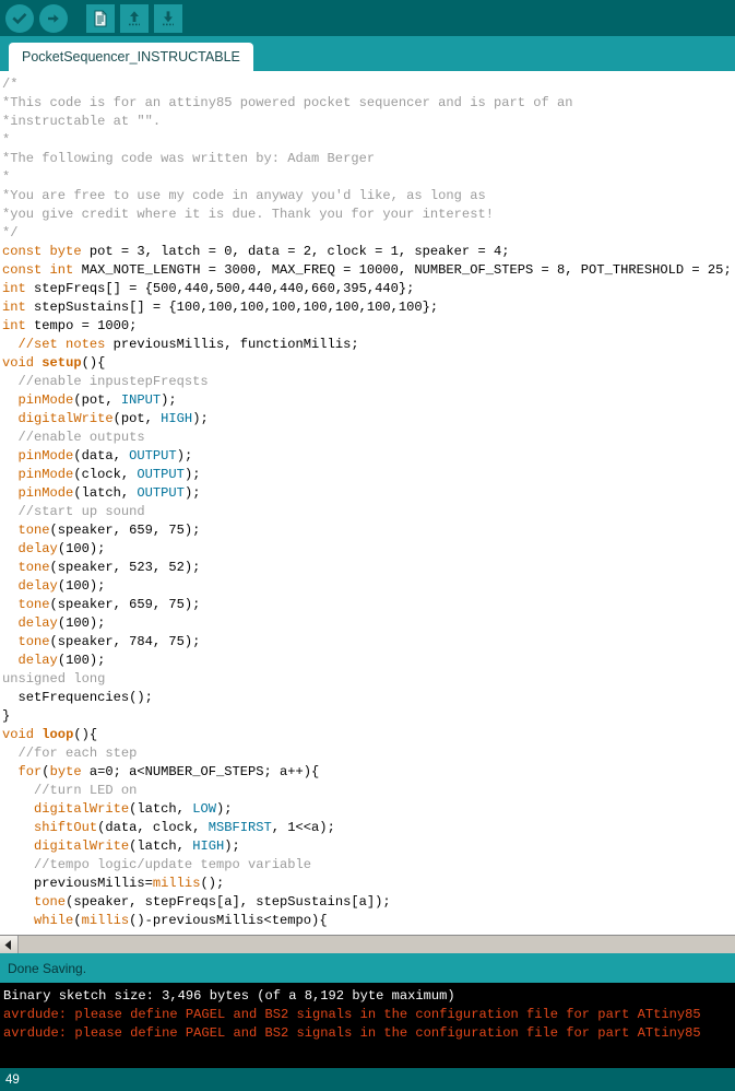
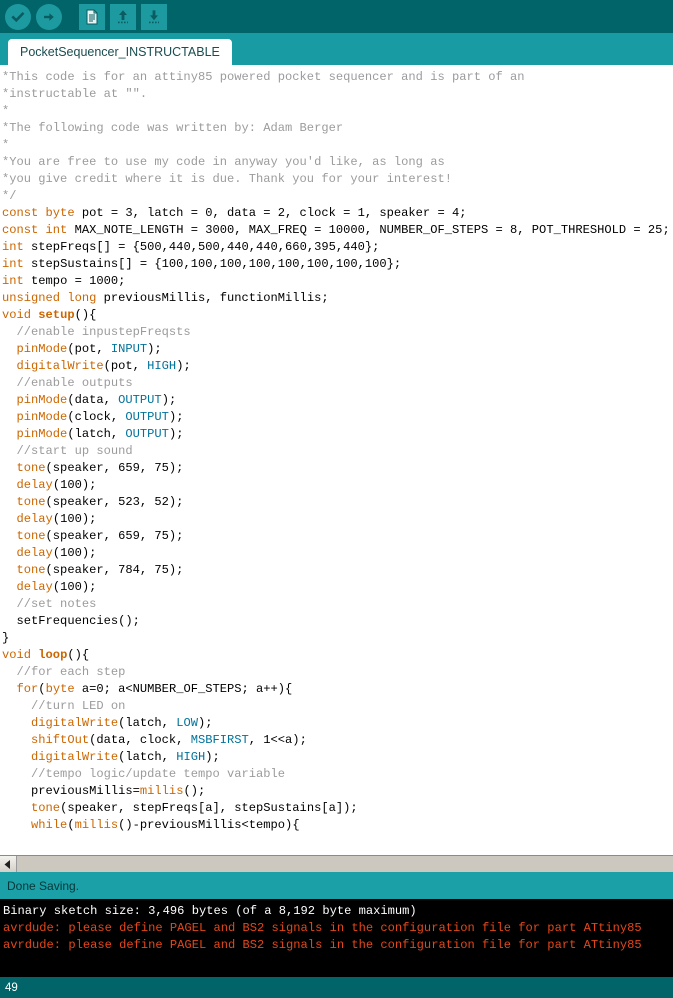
  PocketSequencer_INSTRUCTABLE
- /*
  *This code is for an attiny85 powered pocket sequencer and is part of an
  *instructable at "".
  *
  *The following code was written by: Adam Berger
  *
  *You are free to use my code in anyway you'd like, as long as
  *you give credit where it is due. Thank you for your interest!
  */
  const byte pot = 3, latch = 0, data = 2, clock = 1, speaker = 4;
  const int MAX_NOTE_LENGTH = 3000, MAX_FREQ = 10000, NUMBER_OF_STEPS = 8, POT_THRESHOLD = 25;
  int stepFreqs[] = {500,440,500,440,440,660,395,440};
  int stepSustains[] = {100,100,100,100,100,100,100,100};
  int tempo = 1000;
- //set notes previousMillis, functionMillis;
+ unsigned long previousMillis, functionMillis;
  void setup(){
  //enable inpustepFreqsts
  pinMode(pot, INPUT);
  digitalWrite(pot, HIGH);
  //enable outputs
  pinMode(data, OUTPUT);
  pinMode(clock, OUTPUT);
  pinMode(latch, OUTPUT);
  //start up sound
  tone(speaker, 659, 75);
  delay(100);
  tone(speaker, 523, 52);
  delay(100);
  tone(speaker, 659, 75);
  delay(100);
  tone(speaker, 784, 75);
  delay(100);
- unsigned long
+ //set notes
  setFrequencies();
  }
  void loop(){
  //for each step
  for(byte a=0; a<NUMBER_OF_STEPS; a++){
  //turn LED on
  digitalWrite(latch, LOW);
  shiftOut(data, clock, MSBFIRST, 1<<a);
  digitalWrite(latch, HIGH);
  //tempo logic/update tempo variable
  previousMillis=millis();
  tone(speaker, stepFreqs[a], stepSustains[a]);
  while(millis()-previousMillis<tempo){
  Done Saving.
  Binary sketch size: 3,496 bytes (of a 8,192 byte maximum)
  avrdude: please define PAGEL and BS2 signals in the configuration file for part ATtiny85
  avrdude: please define PAGEL and BS2 signals in the configuration file for part ATtiny85
  49
